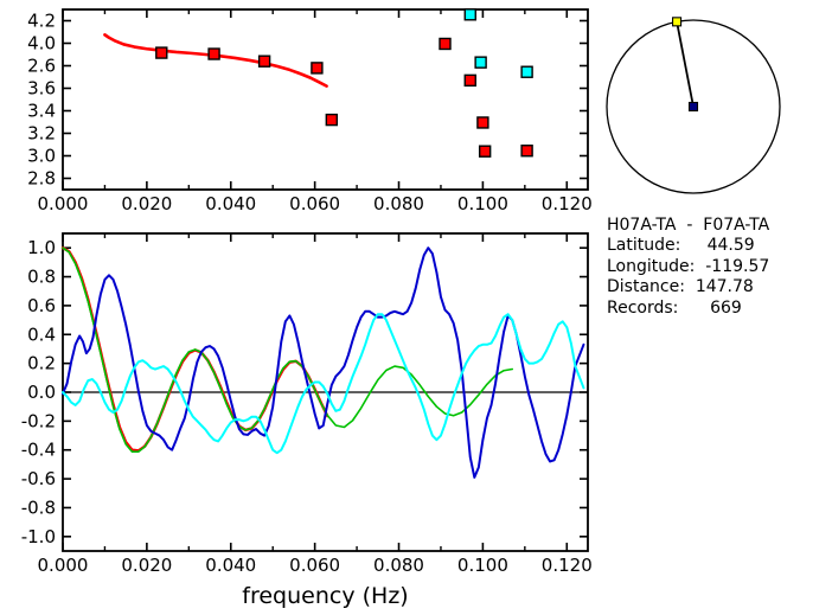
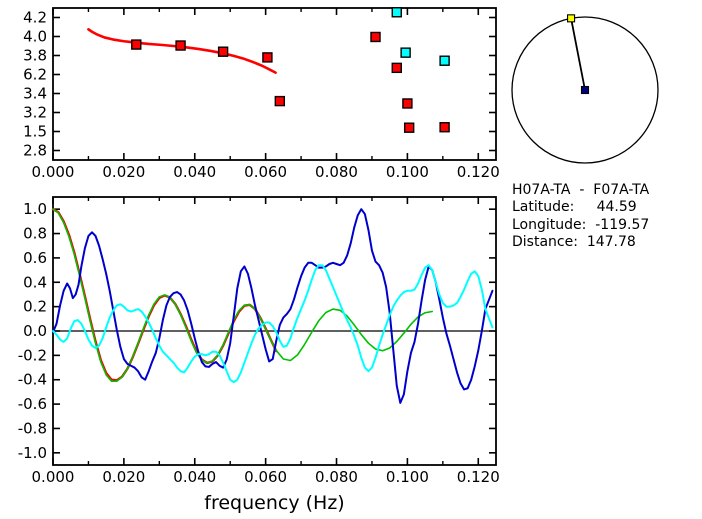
  0.000
  0.020
  0.040
  0.060
  0.080
  0.100
  0.120
  2.8
- 3.0
+ 1.5
  3.2
  3.4
- 3.6
+ 6.2
- 2.6
+ 3.8
  4.0
  4.2
  0.000
  0.020
  0.040
  0.060
  0.080
  0.100
  0.120
  -1.0
  -0.8
  -0.6
  -0.4
  -0.2
  0.0
  0.2
  0.4
  0.6
  0.8
  1.0
  frequency (Hz)
  H07A-TA - F07A-TA
  Latitude: 44.59
  Longitude: -119.57
  Distance: 147.78
- Records: 669
